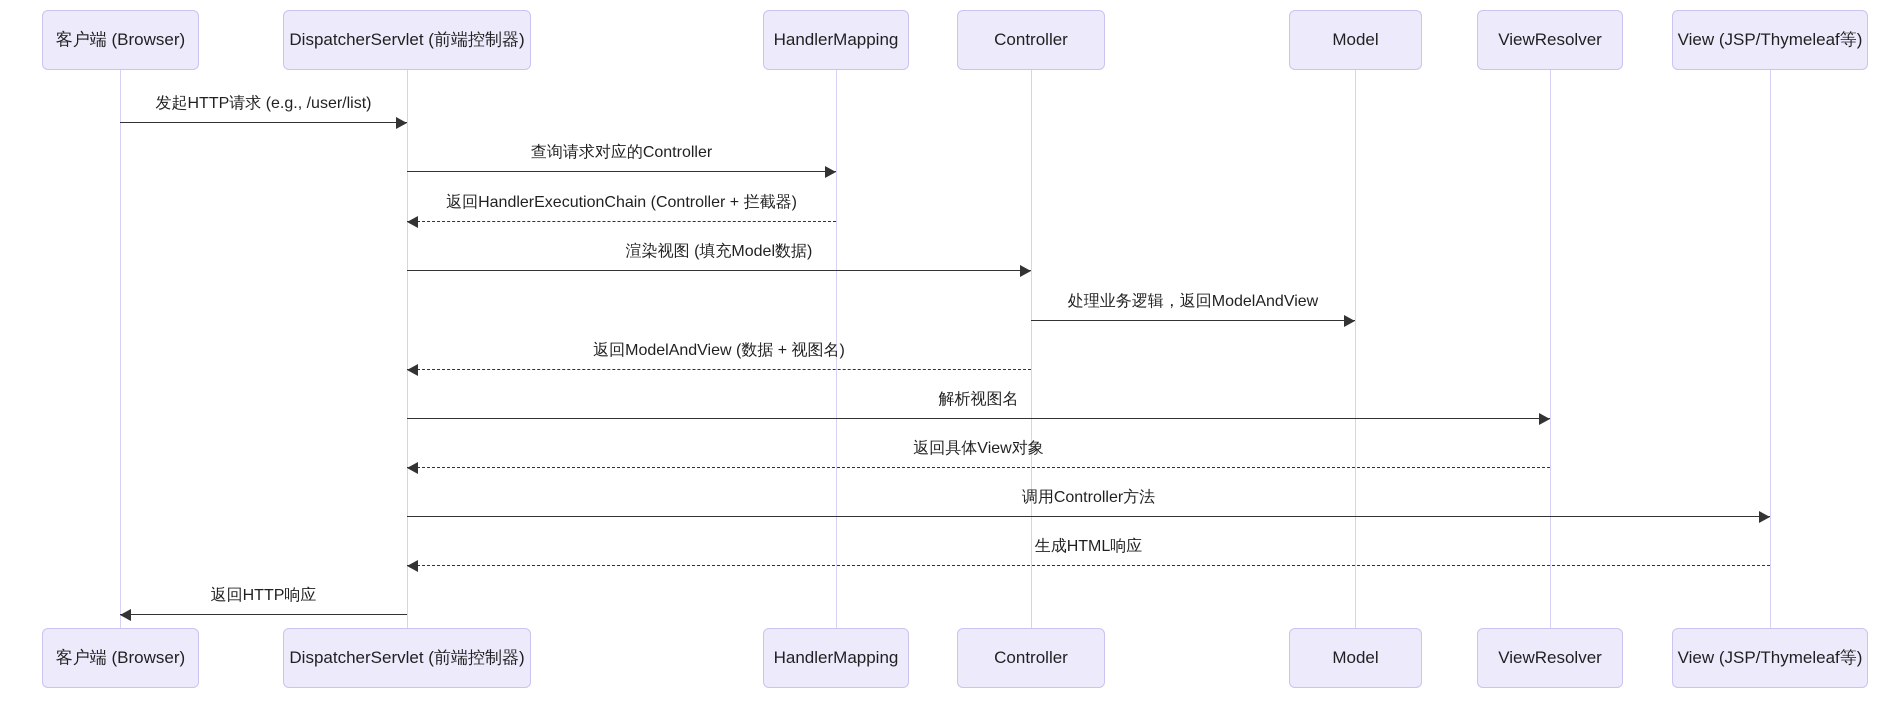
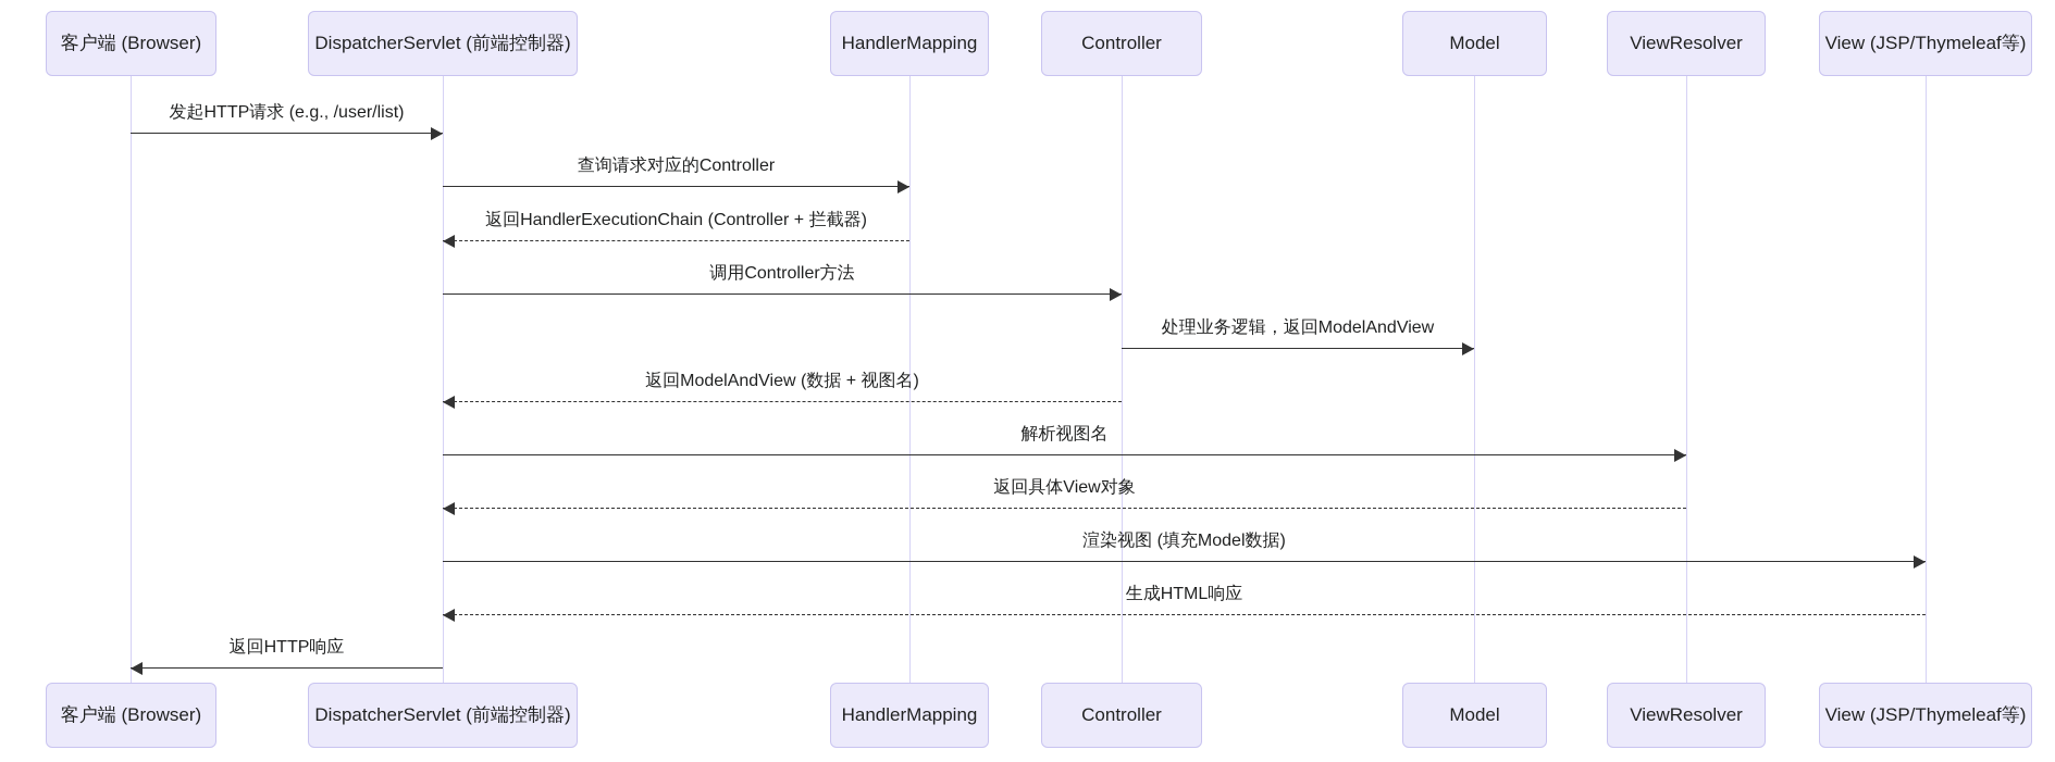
  客户端 (Browser)
  DispatcherServlet (前端控制器)
  HandlerMapping
  Controller
  Model
  ViewResolver
  View (JSP/Thymeleaf等)
  客户端 (Browser)
  DispatcherServlet (前端控制器)
  HandlerMapping
  Controller
  Model
  ViewResolver
  View (JSP/Thymeleaf等)
  发起HTTP请求 (e.g., /user/list)
  查询请求对应的Controller
  返回HandlerExecutionChain (Controller + 拦截器)
- 渲染视图 (填充Model数据)
+ 调用Controller方法
  处理业务逻辑，返回ModelAndView
  返回ModelAndView (数据 + 视图名)
  解析视图名
  返回具体View对象
- 调用Controller方法
+ 渲染视图 (填充Model数据)
  生成HTML响应
  返回HTTP响应
